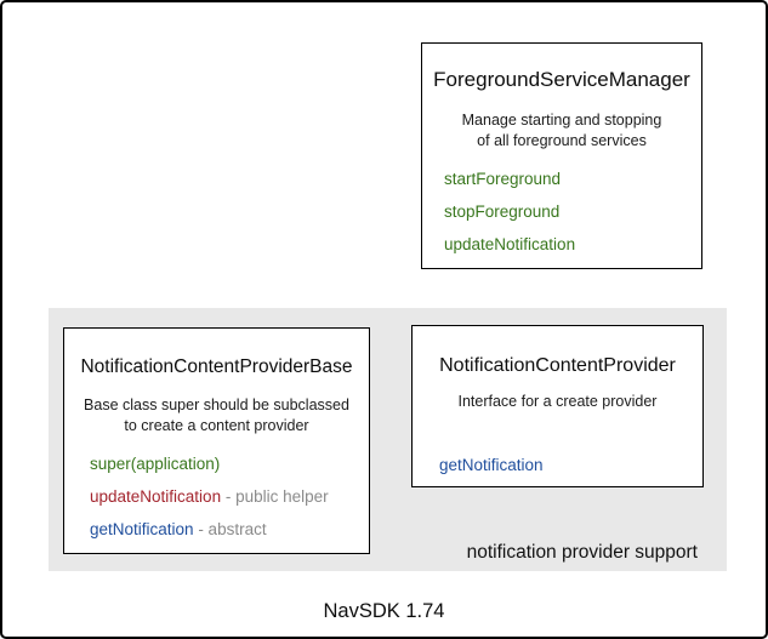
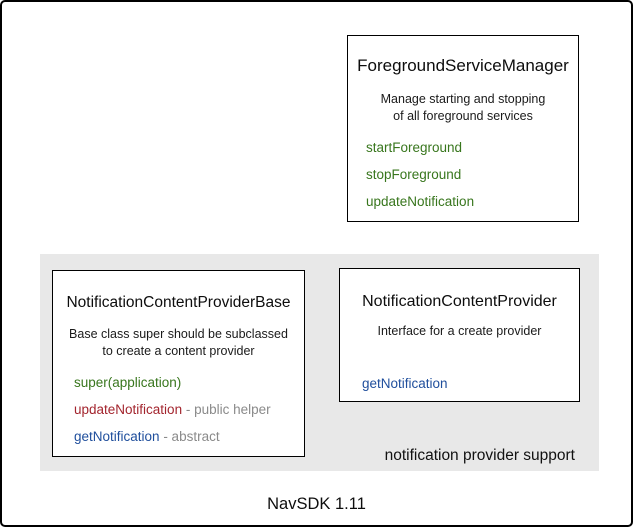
  notification provider support
  ForegroundServiceManager
  Manage starting and stopping
  of all foreground services
  startForeground
  stopForeground
  updateNotification
  NotificationContentProviderBase
  Base class super should be subclassed
  to create a content provider
  super(application)
  updateNotification - public helper
  getNotification - abstract
  NotificationContentProvider
  Interface for a create provider
  getNotification
- NavSDK 1.74
+ NavSDK 1.11
